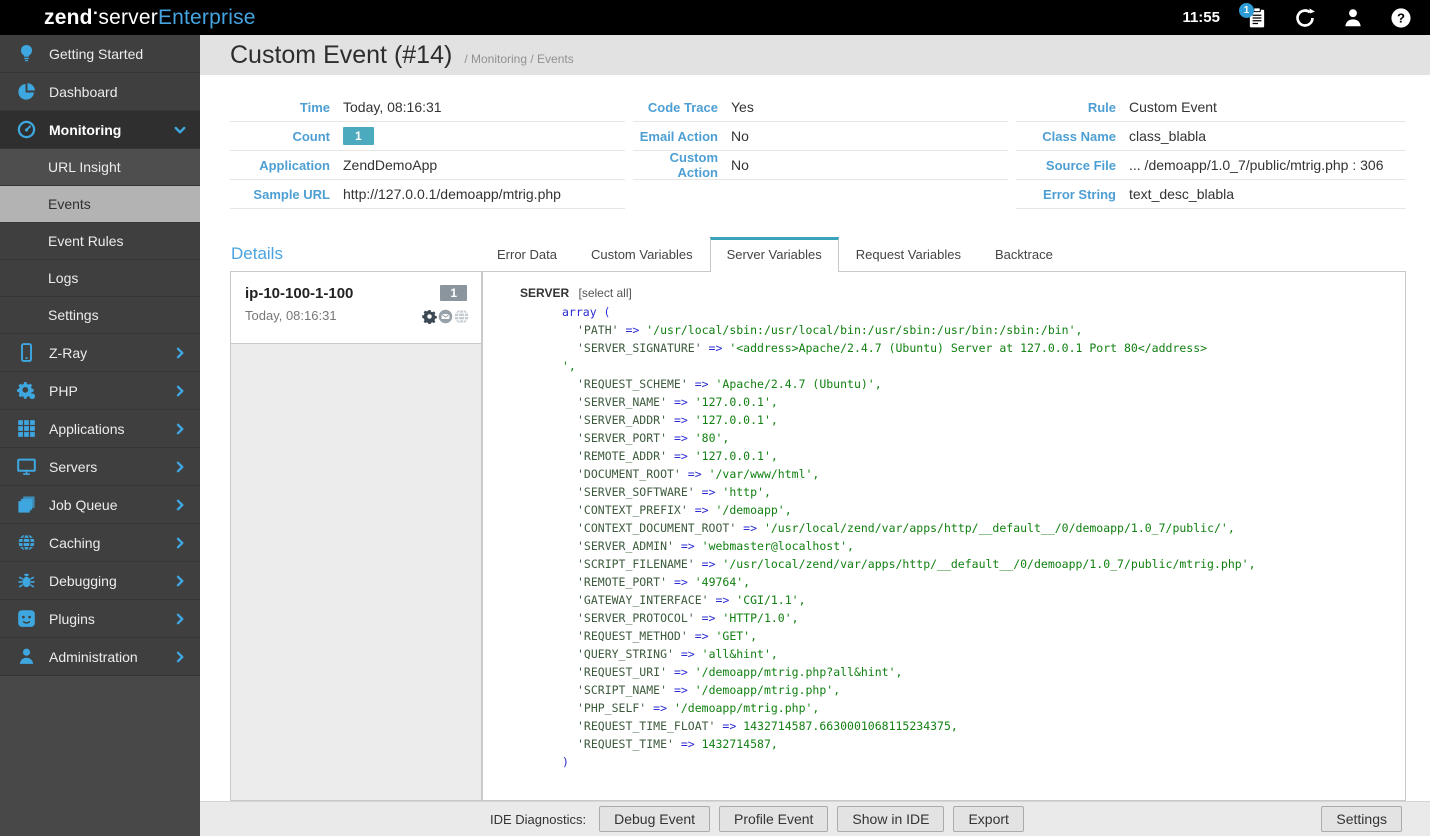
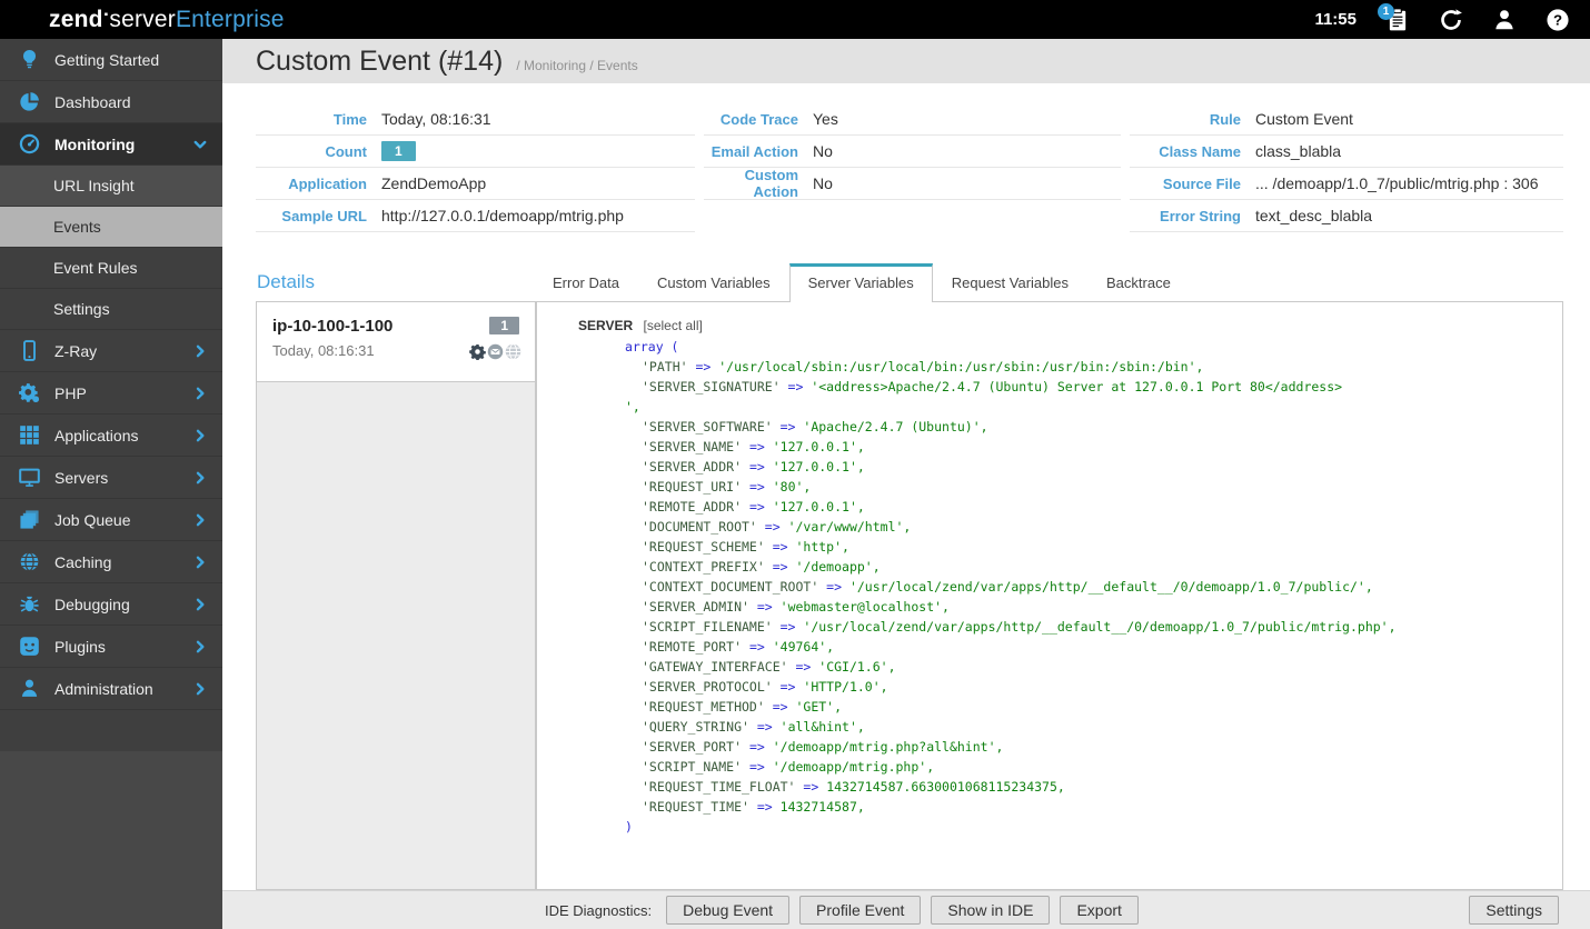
  zend▪serverEnterprise
  11:55
  1
  ?
  Getting Started
  Dashboard
  Monitoring
  URL Insight
  Events
  Event Rules
- Logs
  Settings
  Z-Ray
  PHP
  Applications
  Servers
  Job Queue
  Caching
  Debugging
  Plugins
  Administration
  Custom Event (#14)
  / Monitoring / Events
  Time
  Today, 08:16:31
  Count
  1
  Application
  ZendDemoApp
  Sample URL
  http://127.0.0.1/demoapp/mtrig.php
  Code Trace
  Yes
  Email Action
  No
  Custom Action
  No
  Rule
  Custom Event
  Class Name
  class_blabla
  Source File
  ... /demoapp/1.0_7/public/mtrig.php : 306
  Error String
  text_desc_blabla
  Details
  Error Data
  Custom Variables
  Server Variables
  Request Variables
  Backtrace
  ip-10-100-1-100
  Today, 08:16:31
  1
  SERVER [select all]
  array (
  'PATH' => '/usr/local/sbin:/usr/local/bin:/usr/sbin:/usr/bin:/sbin:/bin',
  'SERVER_SIGNATURE' => '<address>Apache/2.4.7 (Ubuntu) Server at 127.0.0.1 Port 80</address>
  ',
- 'REQUEST_SCHEME' => 'Apache/2.4.7 (Ubuntu)',
+ 'SERVER_SOFTWARE' => 'Apache/2.4.7 (Ubuntu)',
  'SERVER_NAME' => '127.0.0.1',
  'SERVER_ADDR' => '127.0.0.1',
- 'SERVER_PORT' => '80',
+ 'REQUEST_URI' => '80',
  'REMOTE_ADDR' => '127.0.0.1',
  'DOCUMENT_ROOT' => '/var/www/html',
- 'SERVER_SOFTWARE' => 'http',
+ 'REQUEST_SCHEME' => 'http',
  'CONTEXT_PREFIX' => '/demoapp',
  'CONTEXT_DOCUMENT_ROOT' => '/usr/local/zend/var/apps/http/__default__/0/demoapp/1.0_7/public/',
  'SERVER_ADMIN' => 'webmaster@localhost',
  'SCRIPT_FILENAME' => '/usr/local/zend/var/apps/http/__default__/0/demoapp/1.0_7/public/mtrig.php',
  'REMOTE_PORT' => '49764',
- 'GATEWAY_INTERFACE' => 'CGI/1.1',
+ 'GATEWAY_INTERFACE' => 'CGI/1.6',
  'SERVER_PROTOCOL' => 'HTTP/1.0',
  'REQUEST_METHOD' => 'GET',
  'QUERY_STRING' => 'all&hint',
- 'REQUEST_URI' => '/demoapp/mtrig.php?all&hint',
+ 'SERVER_PORT' => '/demoapp/mtrig.php?all&hint',
  'SCRIPT_NAME' => '/demoapp/mtrig.php',
- 'PHP_SELF' => '/demoapp/mtrig.php',
  'REQUEST_TIME_FLOAT' => 1432714587.6630001068115234375,
  'REQUEST_TIME' => 1432714587,
  )
  IDE Diagnostics:
  Debug Event Profile Event Show in IDE Export
  Settings
